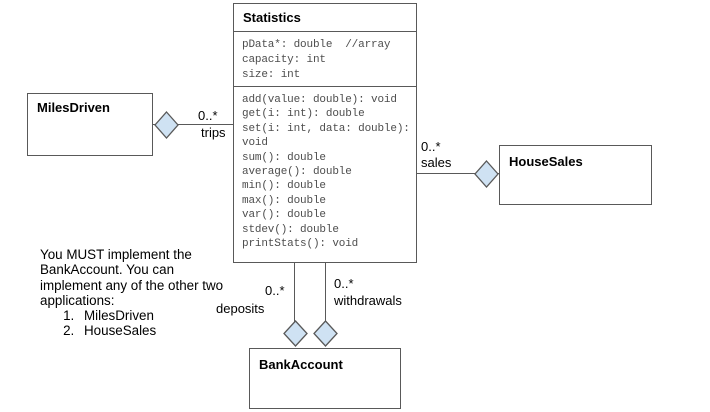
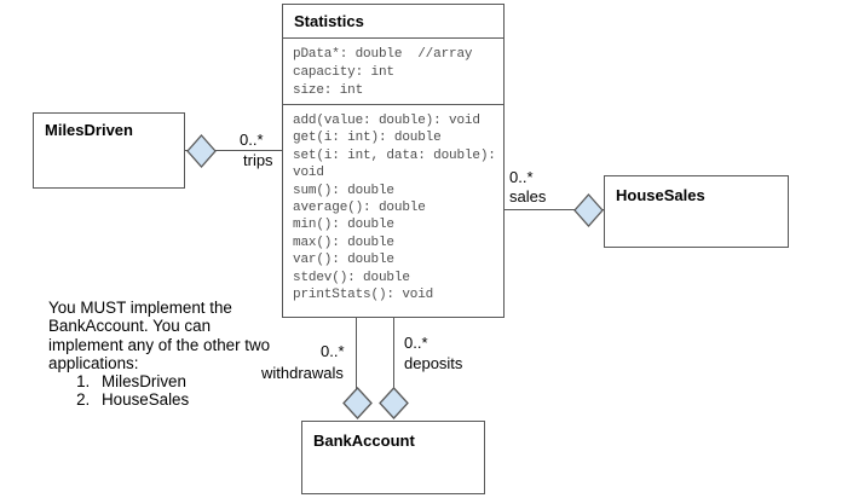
  Statistics
  pData*: double //array
  capacity: int
  size: int
  add(value: double): void
  get(i: int): double
  set(i: int, data: double): void
  sum(): double
  average(): double
  min(): double
  max(): double
  var(): double
  stdev(): double
  printStats(): void
  MilesDriven
  HouseSales
  BankAccount
  0..*
  trips
  0..*
  sales
  0..*
- deposits
+ withdrawals
  0..*
- withdrawals
+ deposits
  You MUST implement the BankAccount. You can implement any of the other two applications:
  MilesDriven
  HouseSales
